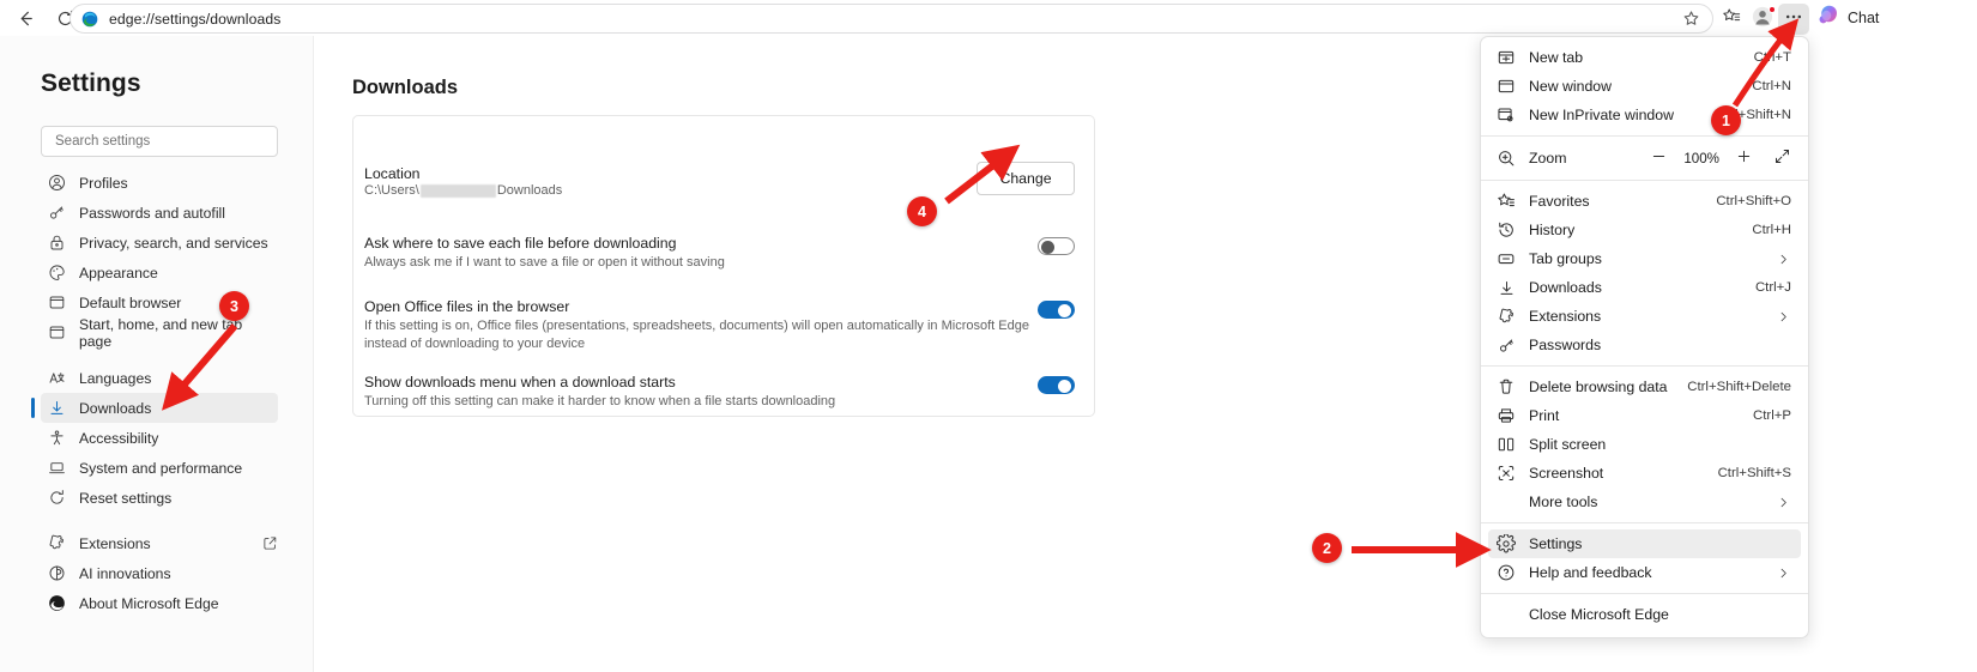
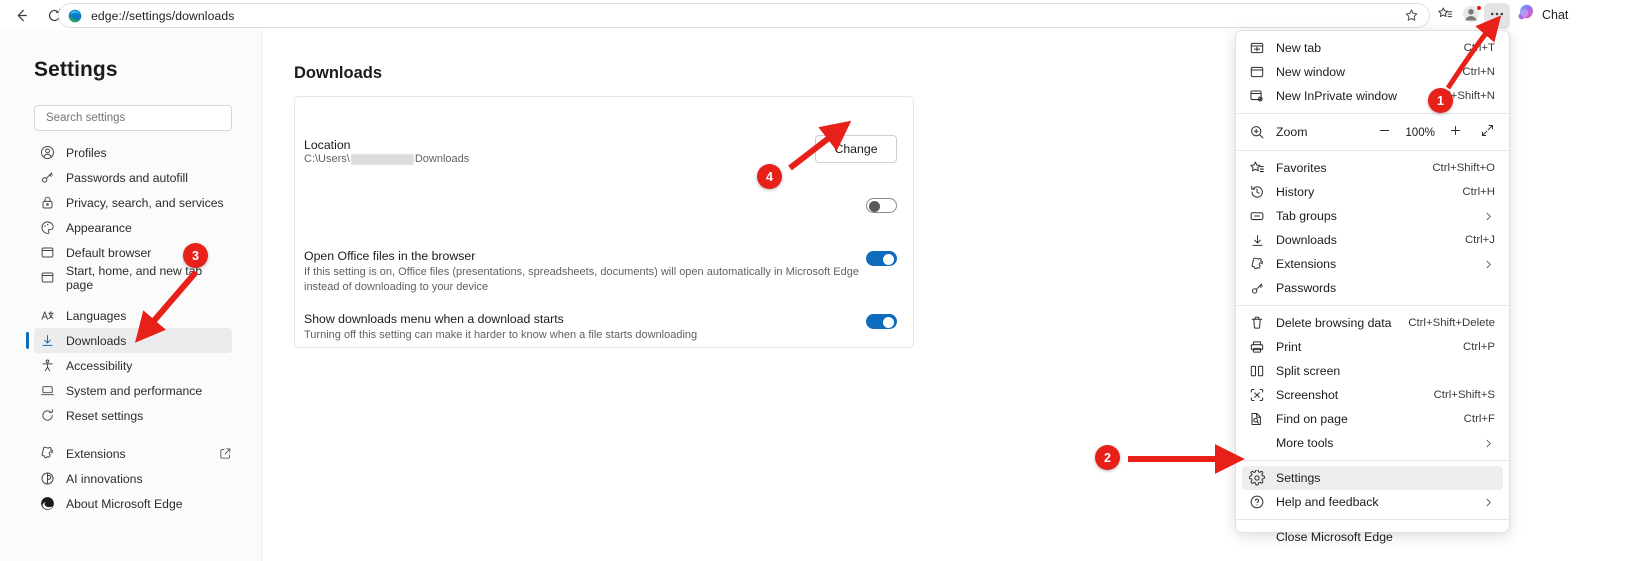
  edge://settings/downloads
  Chat
  Settings
  Search settings
  Profiles
  Passwords and autofill
  Privacy, search, and services
  Appearance
  Default browser
  Start, home, and new tab page
  Languages
  Downloads
  Accessibility
  System and performance
  Reset settings
  Extensions
  AI innovations
  About Microsoft Edge
  Downloads
  Location
  C:\Users\
  Downloads
  Change
- Ask where to save each file before downloading
- Always ask me if I want to save a file or open it without saving
  Open Office files in the browser
  If this setting is on, Office files (presentations, spreadsheets, documents) will open automatically in Microsoft Edge instead of downloading to your device
  Show downloads menu when a download starts
  Turning off this setting can make it harder to know when a file starts downloading
  New tab
  New window
  Ctrl+N
  New InPrivate window
  Zoom
  100%
  Favorites
  Ctrl+Shift+O
  History
  Ctrl+H
  Tab groups
  Downloads
  Ctrl+J
  Extensions
  Passwords
  Delete browsing data
  Ctrl+Shift+Delete
  Print
  Ctrl+P
  Split screen
  Screenshot
  Ctrl+Shift+S
+ Find on page
+ Ctrl+F
  More tools
  Settings
  Help and feedback
  Close Microsoft Edge
  1
  2
  3
  4
